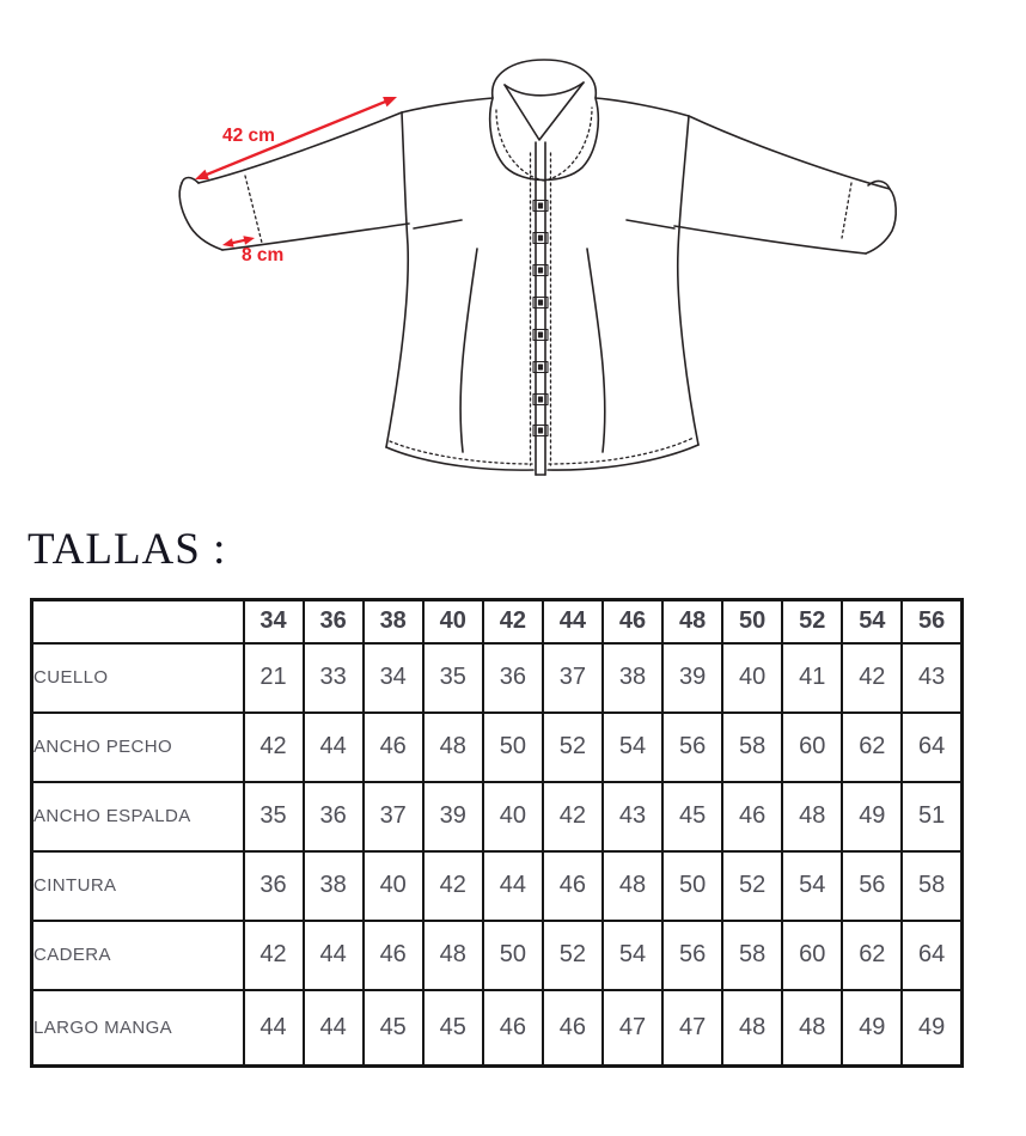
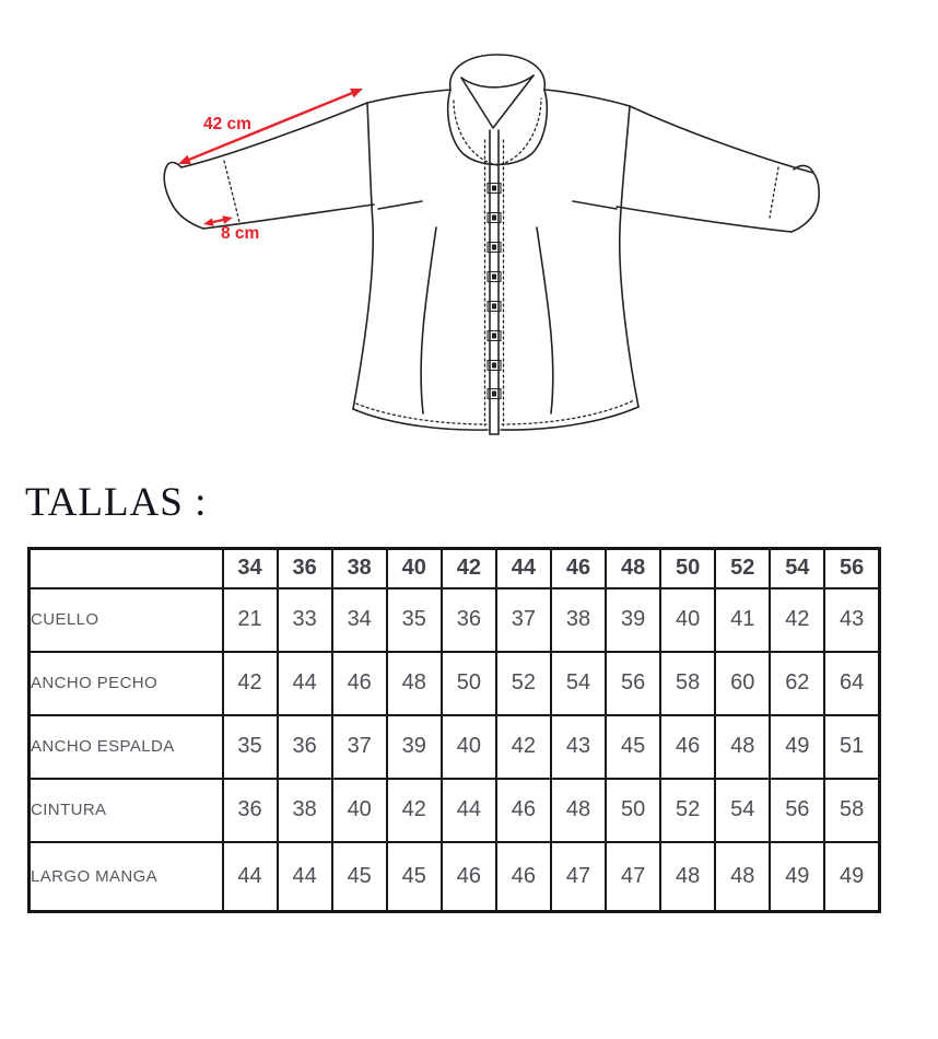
  42 cm
  8 cm
  TALLAS :
  	34	36	38	40	42	44	46	48	50	52	54	56
  CUELLO	21	33	34	35	36	37	38	39	40	41	42	43
  ANCHO PECHO	42	44	46	48	50	52	54	56	58	60	62	64
  ANCHO ESPALDA	35	36	37	39	40	42	43	45	46	48	49	51
  CINTURA	36	38	40	42	44	46	48	50	52	54	56	58
- CADERA	42	44	46	48	50	52	54	56	58	60	62	64
  LARGO MANGA	44	44	45	45	46	46	47	47	48	48	49	49
